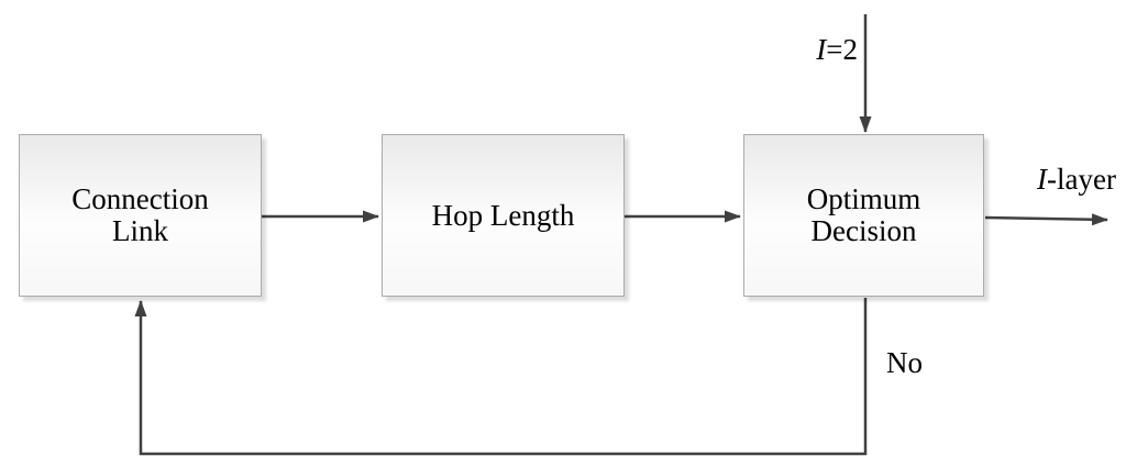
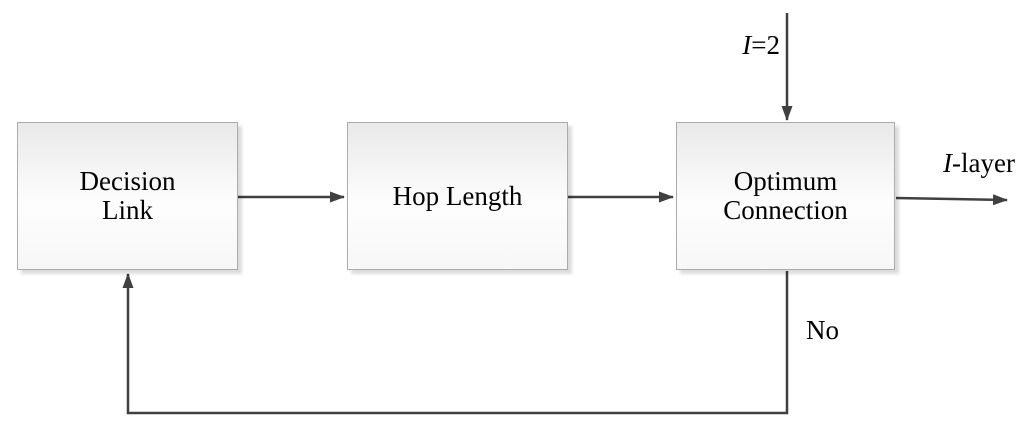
- Connection
+ Decision
  Link
  Hop Length
  Optimum
- Decision
+ Connection
  I=2
  I-layer
  No
